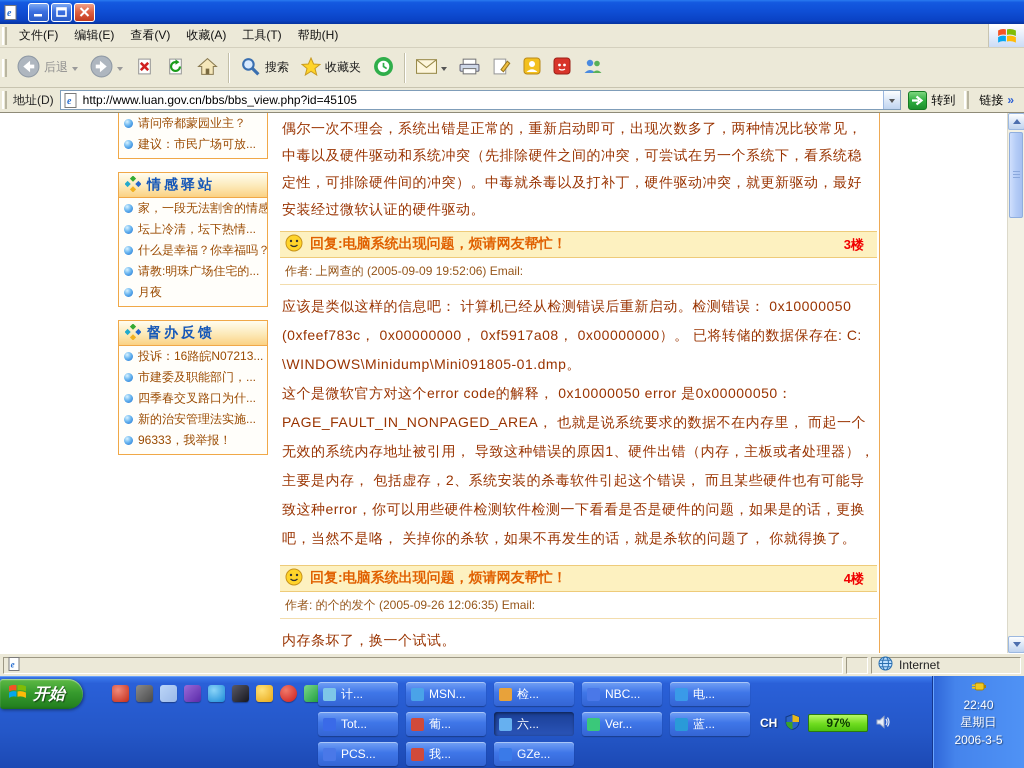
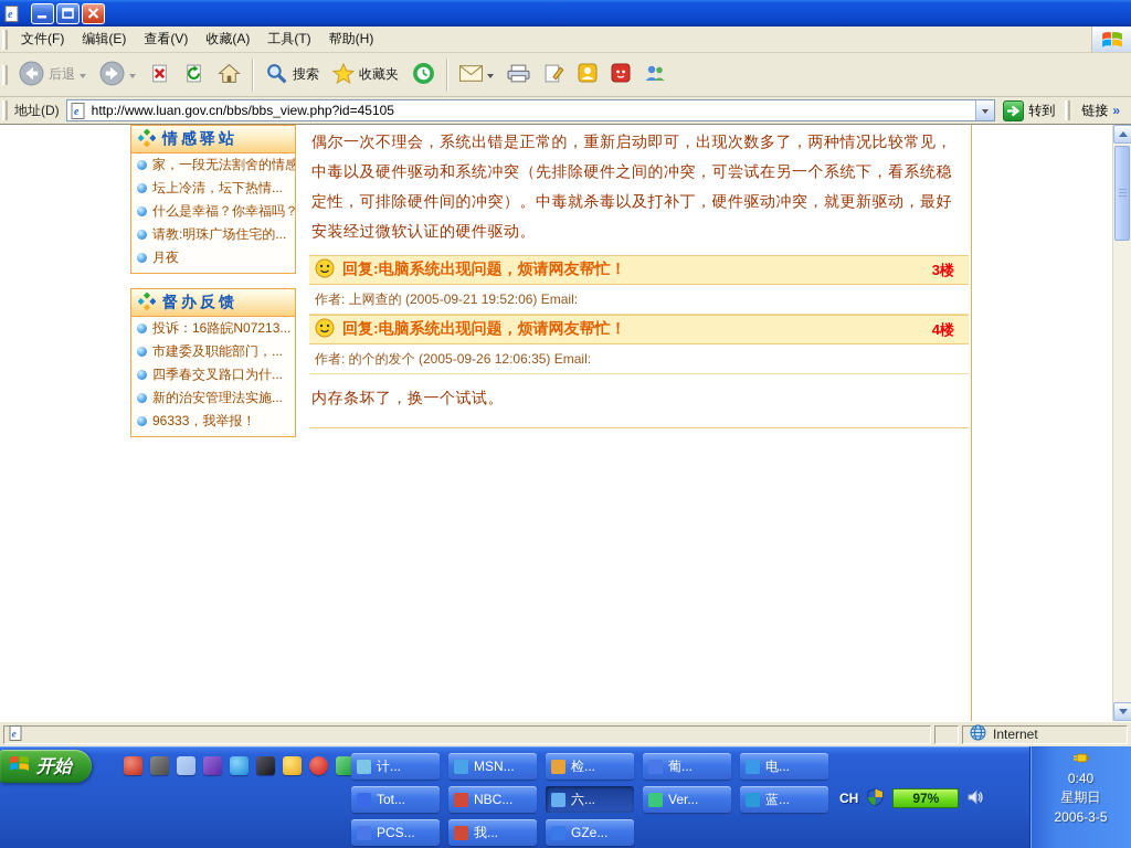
  e
  文件(F)
  编辑(E)
  查看(V)
  收藏(A)
  工具(T)
  帮助(H)
  后退
  搜索
  收藏夹
  地址(D)
  e
  http://www.luan.gov.cn/bbs/bbs_view.php?id=45105
  转到
  链接
  »
- 请问帝都蒙园业主？
- 建议：市民广场可放...
  情感驿站
  家，一段无法割舍的情感
  坛上冷清，坛下热情...
  什么是幸福？你幸福吗？
  请教:明珠广场住宅的...
  月夜
  督办反馈
  投诉：16路皖N07213...
  市建委及职能部门，...
  四季春交叉路口为什...
  新的治安管理法实施...
  96333，我举报！
  偶尔一次不理会，系统出错是正常的，重新启动即可，出现次数多了，两种情况比较常见，中毒以及硬件驱动和系统冲突（先排除硬件之间的冲突，可尝试在另一个系统下，看系统稳定性，可排除硬件间的冲突）。中毒就杀毒以及打补丁，硬件驱动冲突，就更新驱动，最好安装经过微软认证的硬件驱动。
  回复:电脑系统出现问题，烦请网友帮忙！
  3楼
- 作者: 上网查的 (2005-09-09 19:52:06) Email:
+ 作者: 上网查的 (2005-09-21 19:52:06) Email:
- 应该是类似这样的信息吧： 计算机已经从检测错误后重新启动。检测错误： 0x10000050 (0xfeef783c， 0x00000000， 0xf5917a08， 0x00000000）。 已将转储的数据保存在: C: \WINDOWS\Minidump\Mini091805-01.dmp。
- 这个是微软官方对这个error code的解释， 0x10000050 error 是0x00000050： PAGE_FAULT_IN_NONPAGED_AREA， 也就是说系统要求的数据不在内存里， 而起一个无效的系统内存地址被引用， 导致这种错误的原因1、硬件出错（内存，主板或者处理器），主要是内存， 包括虚存，2、系统安装的杀毒软件引起这个错误， 而且某些硬件也有可能导致这种error，你可以用些硬件检测软件检测一下看看是否是硬件的问题，如果是的话，更换吧，当然不是咯， 关掉你的杀软，如果不再发生的话，就是杀软的问题了， 你就得换了。
  回复:电脑系统出现问题，烦请网友帮忙！
  4楼
  作者: 的个的发个 (2005-09-26 12:06:35) Email:
  内存条坏了，换一个试试。
  e
  Internet
  开始
  计...
  MSN...
  检...
- NBC...
+ 葡...
  电...
  Tot...
- 葡...
+ NBC...
  六...
  Ver...
  蓝...
  PCS...
  我...
  GZe...
  CH
  97%
- 22:40
+ 0:40
  星期日
  2006-3-5
